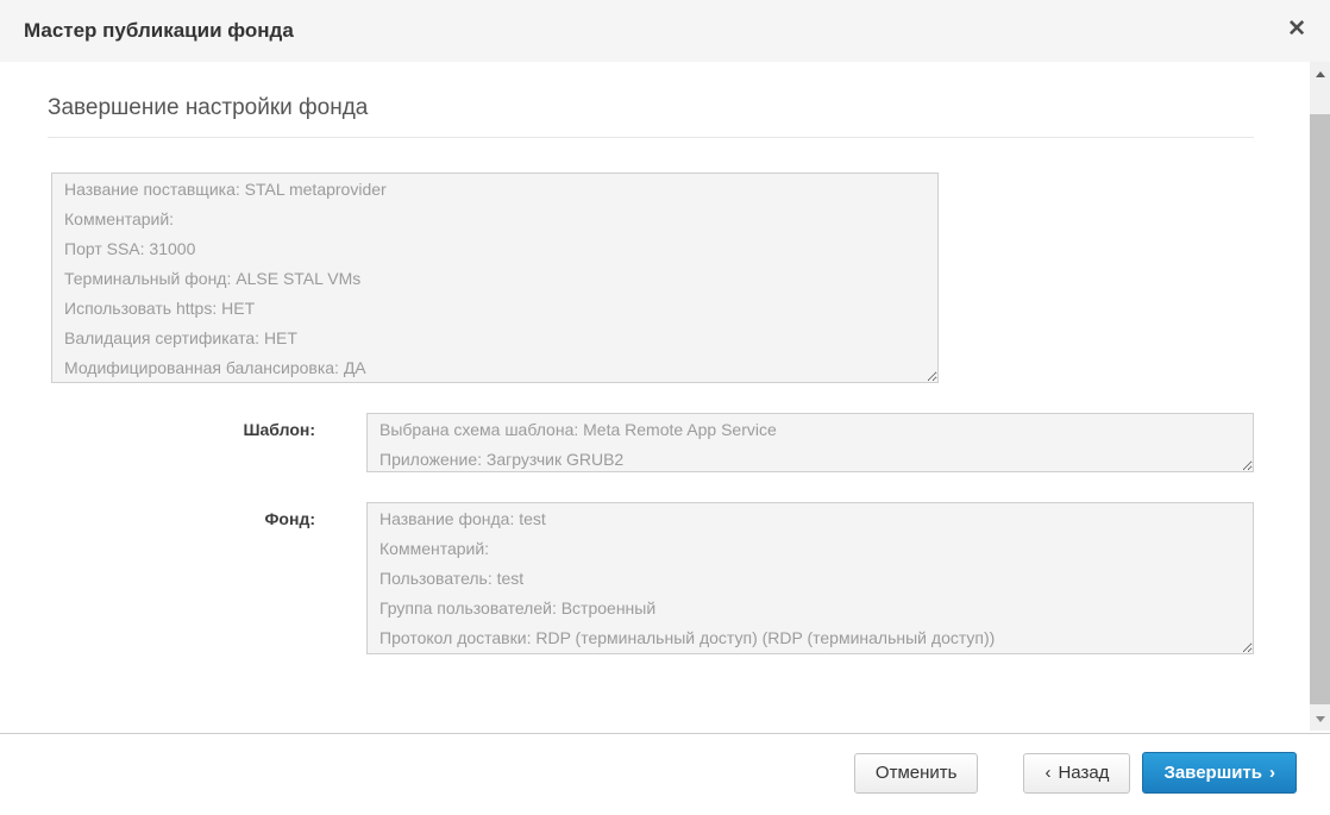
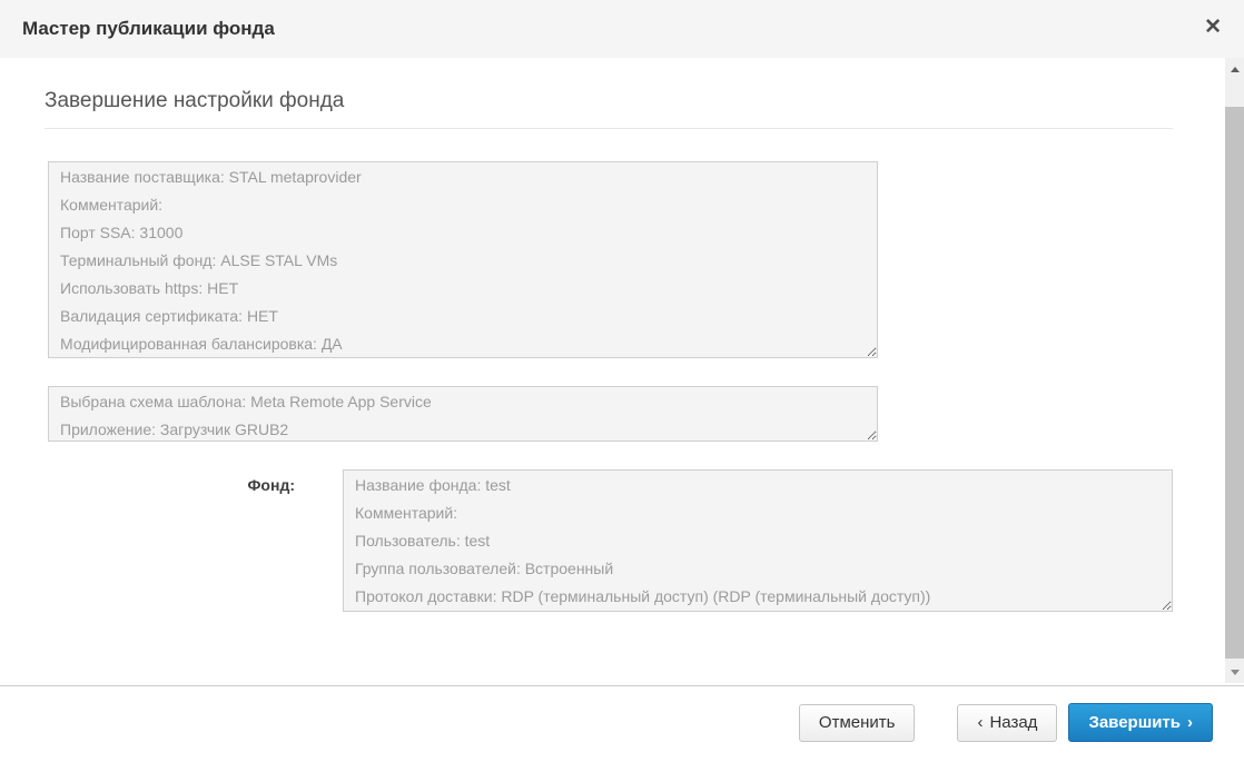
  Мастер публикации фонда
  ✕
  Завершение настройки фонда
  Название поставщика: STAL metaprovider
  Комментарий:
  Порт SSA: 31000
  Терминальный фонд: ALSE STAL VMs
  Использовать https: НЕТ
  Валидация сертификата: НЕТ
  Модифицированная балансировка: ДА
- Шаблон:
  Выбрана схема шаблона: Meta Remote App Service
  Приложение: Загрузчик GRUB2
  Фонд:
  Название фонда: test
  Комментарий:
  Пользователь: test
  Группа пользователей: Встроенный
  Протокол доставки: RDP (терминальный доступ) (RDP (терминальный доступ))
  Отменить
  ‹ Назад
  Завершить ›
